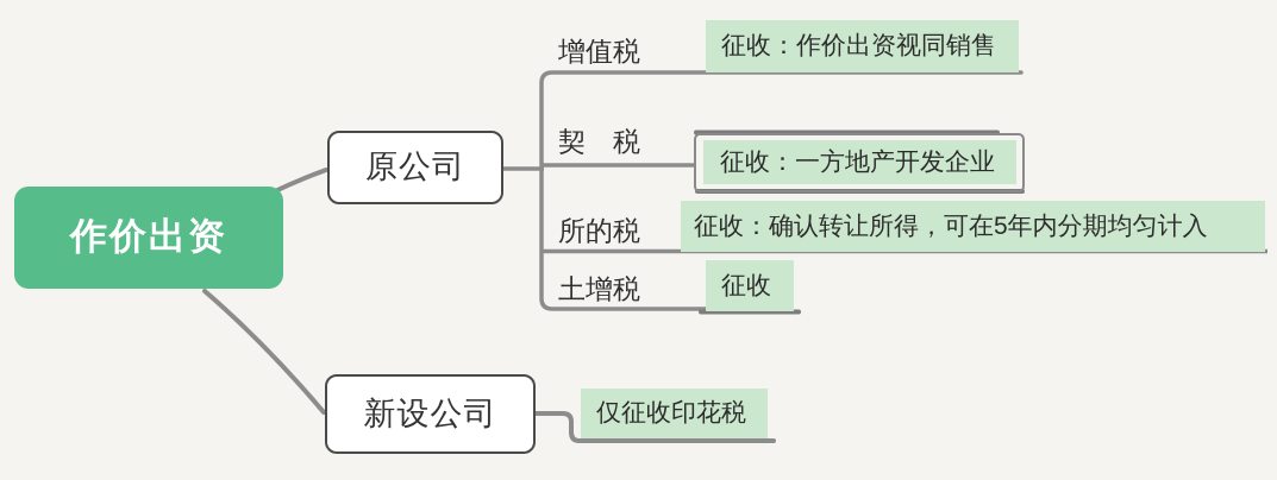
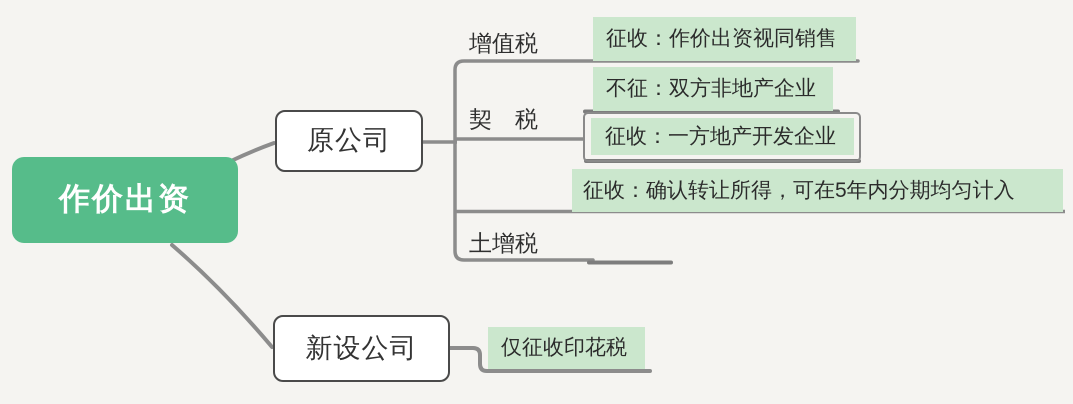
  作价出资
  原公司
  新设公司
  增值税
  契 税
- 所的税
  土增税
  征收：作价出资视同销售
+ 不征：双方非地产企业
  征收：一方地产开发企业
  征收：确认转让所得，可在5年内分期均匀计入
- 征收
  仅征收印花税
